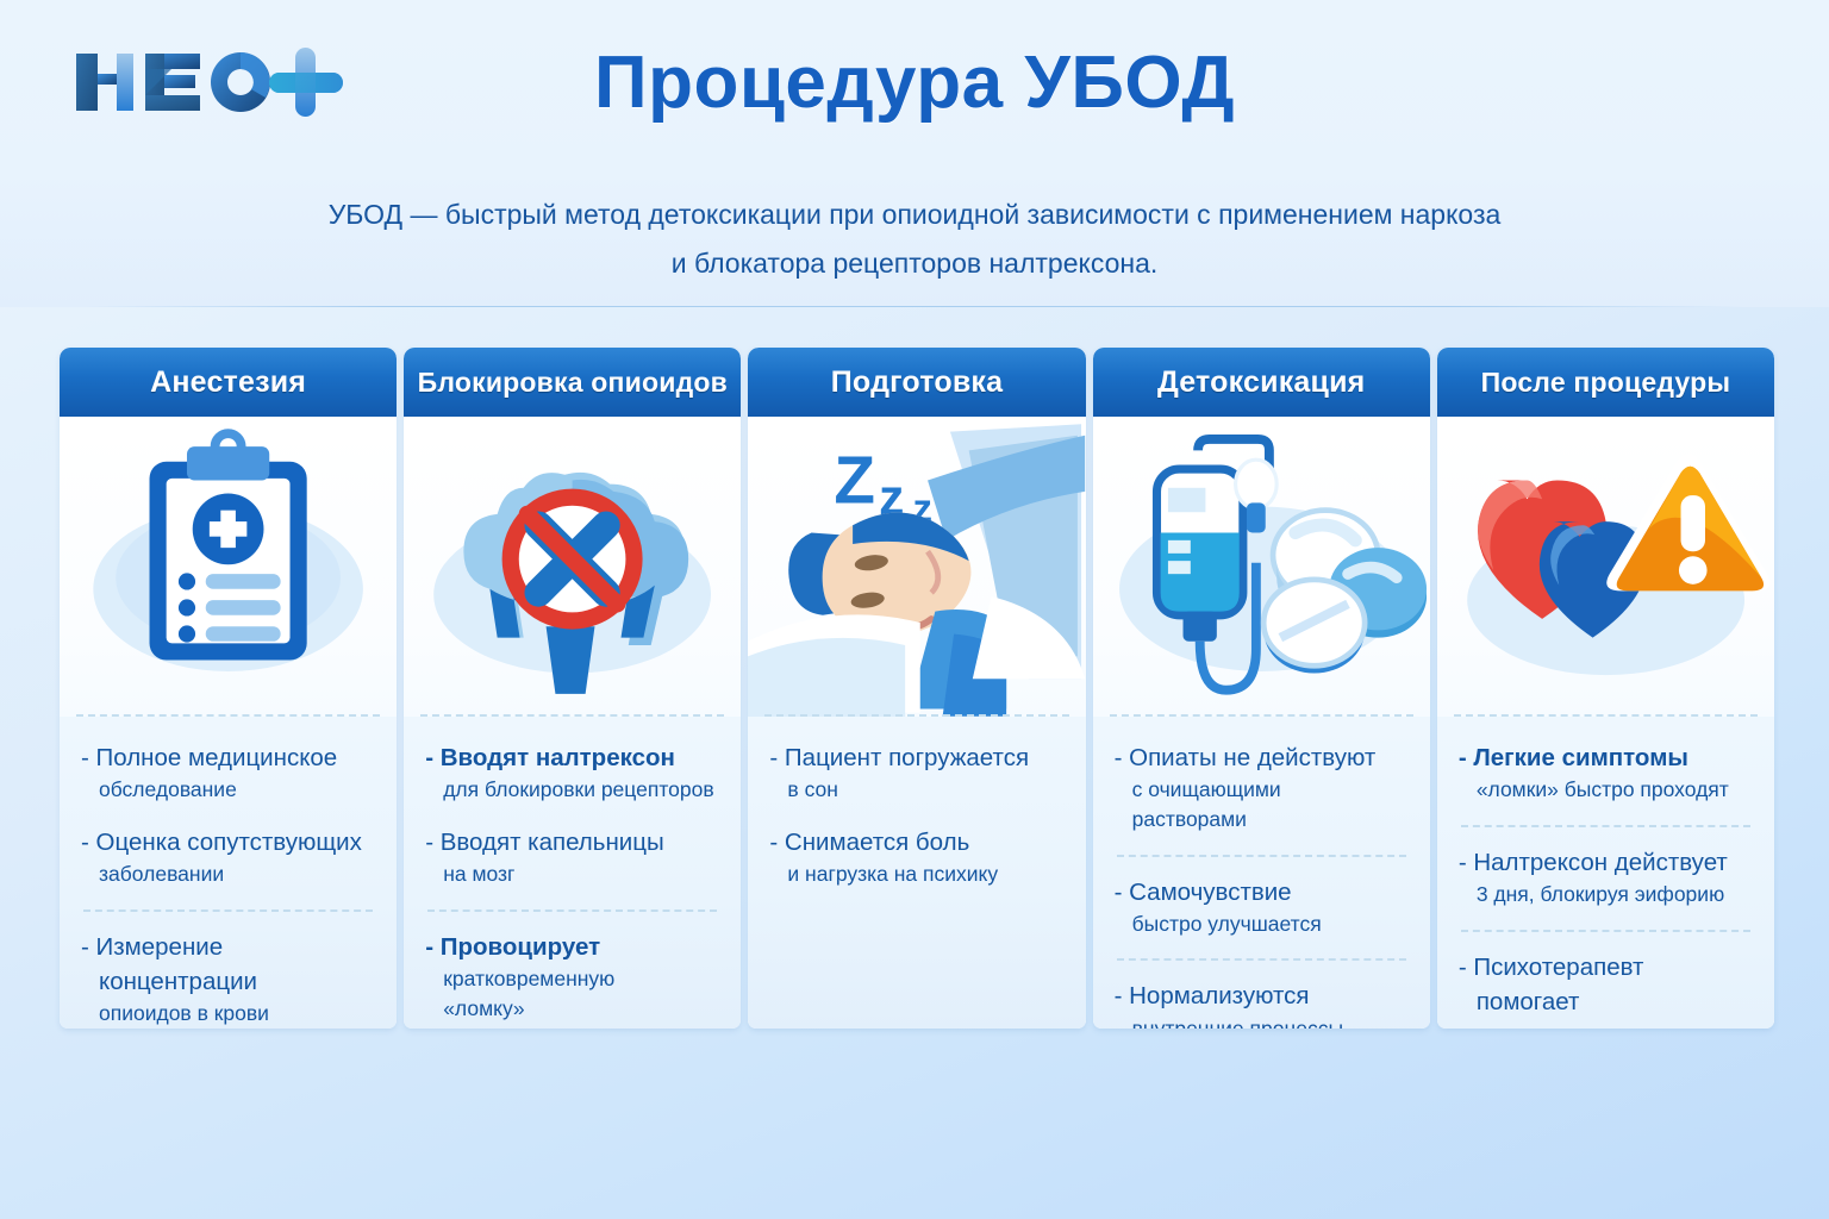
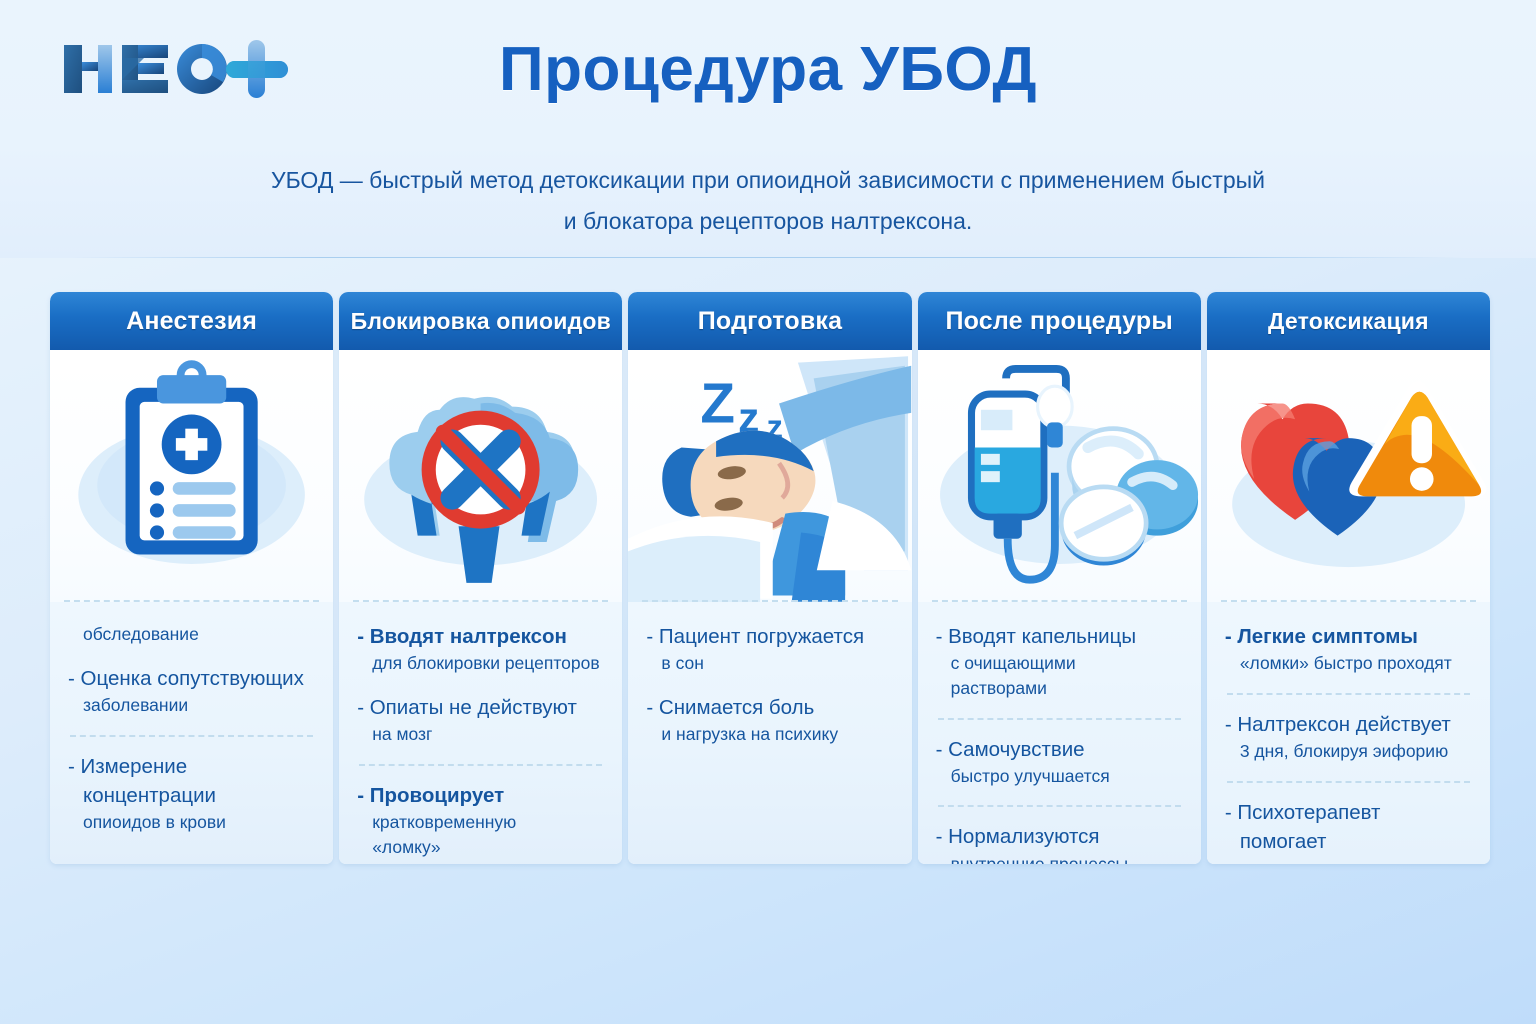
  Процедура УБОД
- УБОД — быстрый метод детоксикации при опиоидной зависимости с применением наркоза
+ УБОД — быстрый метод детоксикации при опиоидной зависимости с применением быстрый
  и блокатора рецепторов налтрексона.
  Анестезия
- - Полное медицинское
  обследование
  - Оценка сопутствующих
  заболевании
  - Измерение концентрации
  опиоидов в крови
  Блокировка опиоидов
  - Вводят налтрексон
  для блокировки рецепторов
- - Вводят капельницы
+ - Опиаты не действуют
  на мозг
  - Провоцирует
  кратковременную
  «ломку»
  Подготовка
  Z
  z
  z
  - Пациент погружается
  в сон
  - Снимается боль
  и нагрузка на психику
- Детоксикация
+ После процедуры
- - Опиаты не действуют
+ - Вводят капельницы
  с очищающими
  растворами
  - Самочувствие
  быстро улучшается
  - Нормализуются
  внутренние процессы
- После процедуры
+ Детоксикация
  - Легкие симптомы
  «ломки» быстро проходят
  - Налтрексон действует
  3 дня, блокируя эифорию
  - Психотерапевт помогает
